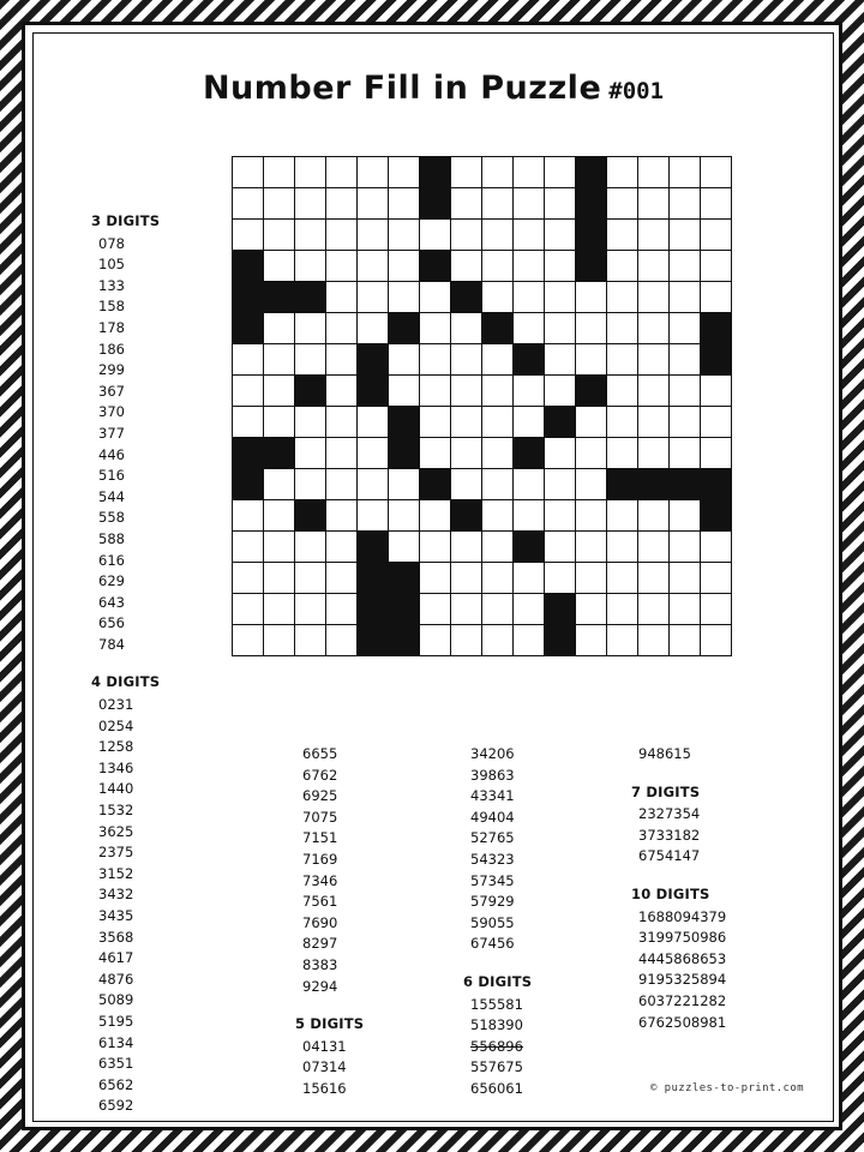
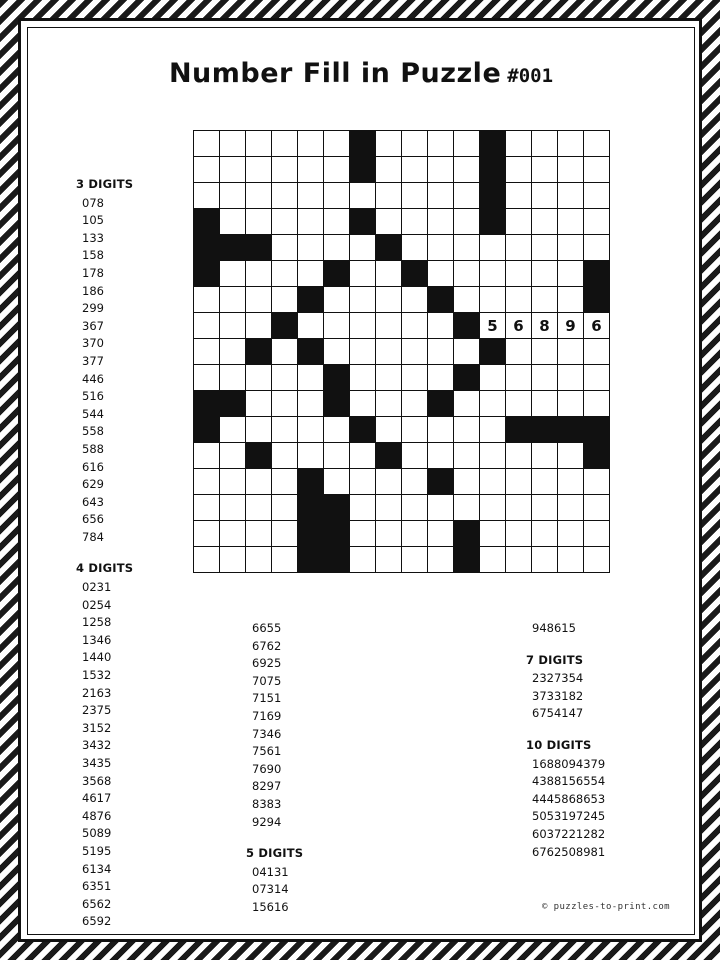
  Number Fill in Puzzle #001
+ 											5	6	8	9	6
  3 DIGITS
  078
  105
  133
  158
  178
  186
  299
  367
  370
  377
  446
  516
  544
  558
  588
  616
  629
  643
  656
  784
  4 DIGITS
  0231
  0254
  1258
  1346
  1440
  1532
- 3625
+ 2163
  2375
  3152
  3432
  3435
  3568
  4617
  4876
  5089
  5195
  6134
  6351
  6562
  6592
  6655
  6762
  6925
  7075
  7151
  7169
  7346
  7561
  7690
  8297
  8383
  9294
  5 DIGITS
  04131
  07314
  15616
- 34206
- 39863
- 43341
- 49404
- 52765
- 54323
- 57345
- 57929
- 59055
- 67456
- 6 DIGITS
- 155581
- 518390
- 556896
- 557675
- 656061
  948615
  7 DIGITS
  2327354
  3733182
  6754147
  10 DIGITS
  1688094379
- 3199750986
+ 4388156554
  4445868653
- 9195325894
+ 5053197245
  6037221282
  6762508981
  © puzzles-to-print.com
